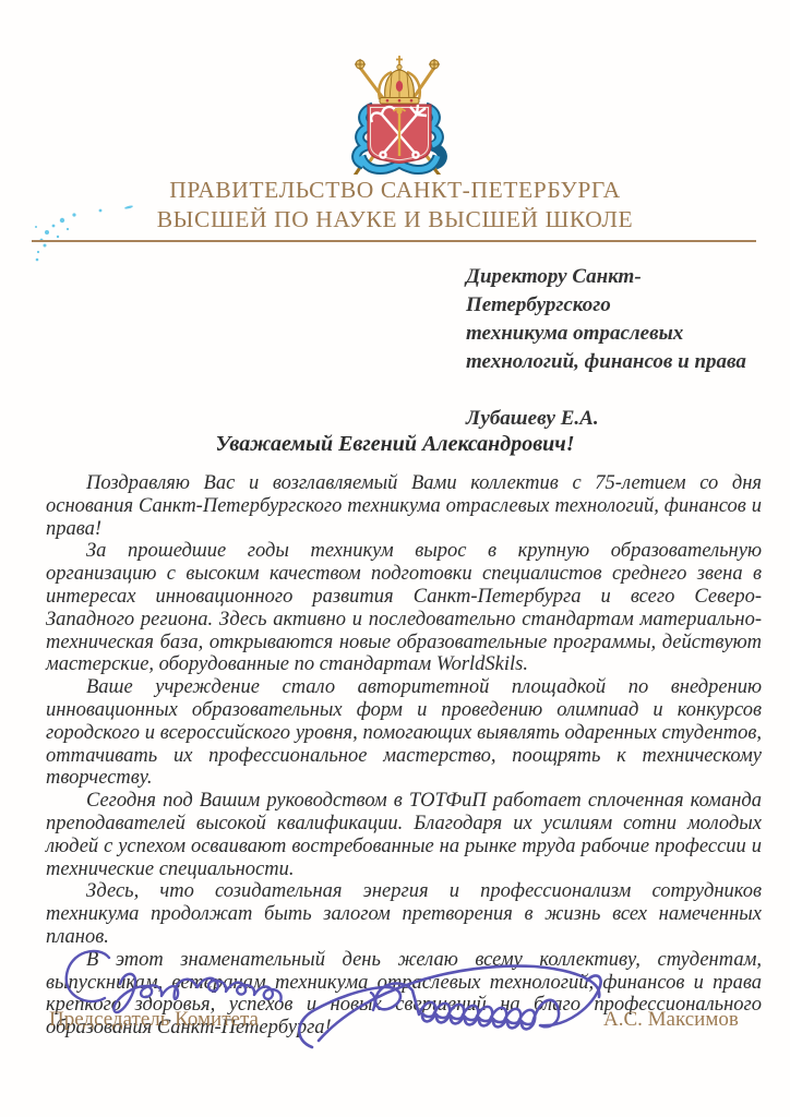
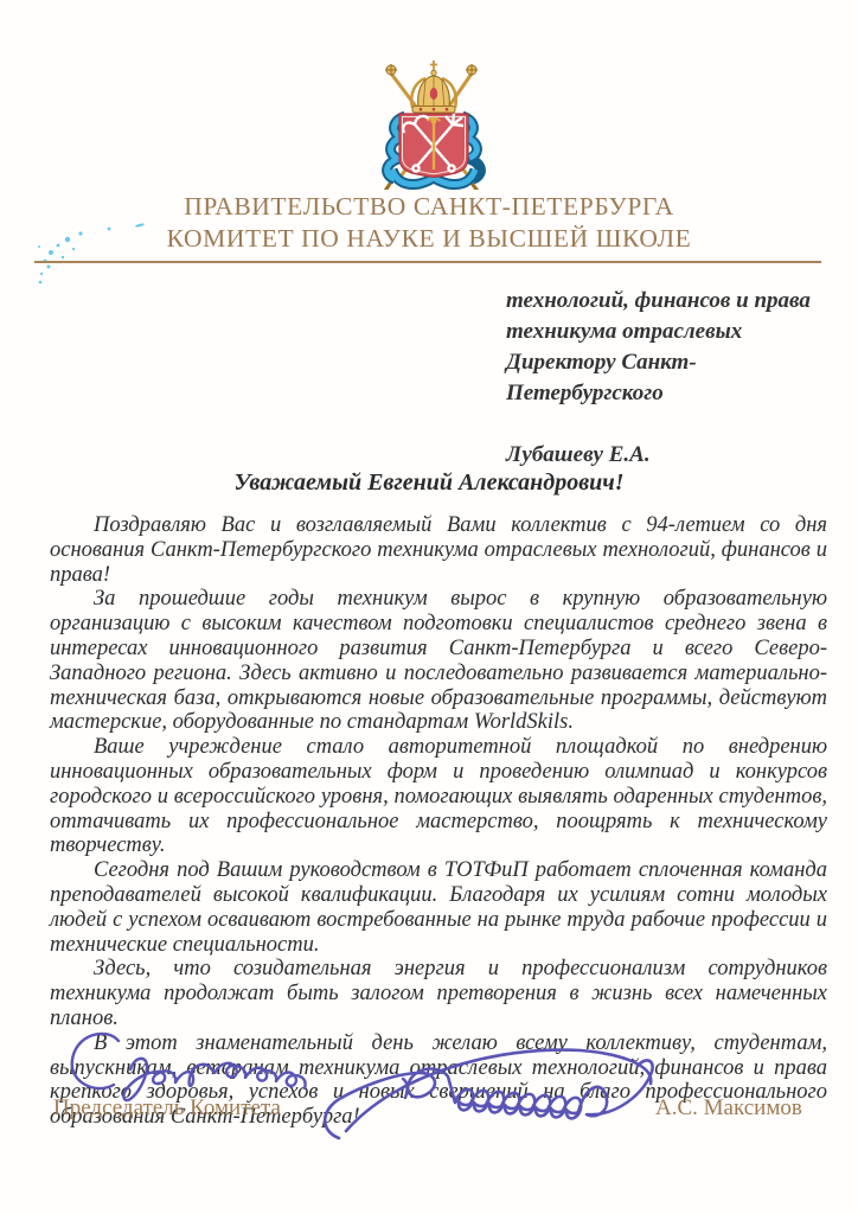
  ПРАВИТЕЛЬСТВО САНКТ-ПЕТЕРБУРГА
- ВЫСШЕЙ ПО НАУКЕ И ВЫСШЕЙ ШКОЛЕ
+ КОМИТЕТ ПО НАУКЕ И ВЫСШЕЙ ШКОЛЕ
- Директору Санкт-Петербургского
+ технологий, финансов и права
  техникума отраслевых
- технологий, финансов и права
+ Директору Санкт-Петербургского
  Лубашеву Е.А.
  Уважаемый Евгений Александрович!
- Поздравляю Вас и возглавляемый Вами коллектив с 75-летием со дня основания Санкт-Петербургского техникума отраслевых технологий, финансов и права!
+ Поздравляю Вас и возглавляемый Вами коллектив с 94-летием со дня основания Санкт-Петербургского техникума отраслевых технологий, финансов и права!
- За прошедшие годы техникум вырос в крупную образовательную организацию с высоким качеством подготовки специалистов среднего звена в интересах инновационного развития Санкт-Петербурга и всего Северо-Западного региона. Здесь активно и последовательно стандартам материально-техническая база, открываются новые образовательные программы, действуют мастерские, оборудованные по стандартам WorldSkils.
+ За прошедшие годы техникум вырос в крупную образовательную организацию с высоким качеством подготовки специалистов среднего звена в интересах инновационного развития Санкт-Петербурга и всего Северо-Западного региона. Здесь активно и последовательно развивается материально-техническая база, открываются новые образовательные программы, действуют мастерские, оборудованные по стандартам WorldSkils.
  Ваше учреждение стало авторитетной площадкой по внедрению инновационных образовательных форм и проведению олимпиад и конкурсов городского и всероссийского уровня, помогающих выявлять одаренных студентов, оттачивать их профессиональное мастерство, поощрять к техническому творчеству.
  Сегодня под Вашим руководством в ТОТФиП работает сплоченная команда преподавателей высокой квалификации. Благодаря их усилиям сотни молодых людей с успехом осваивают востребованные на рынке труда рабочие профессии и технические специальности.
  Здесь, что созидательная энергия и профессионализм сотрудников техникума продолжат быть залогом претворения в жизнь всех намеченных планов.
  В этот знаменательный день желаю всему коллективу, студентам, выпускнкам, ветеаам техникума орслевых технологий финансов и права крепкого здоровья, успехов и новы сврей на блго профессионального образования Санкт-Петербурга!
  Председатель Комитета
  А.С. Максимов
